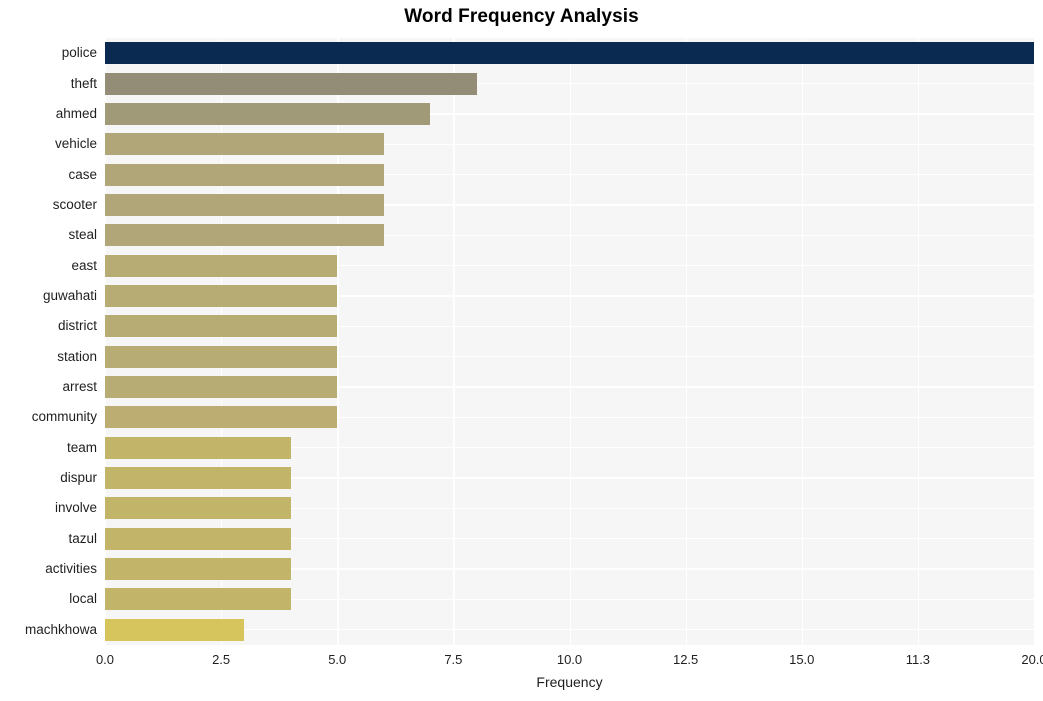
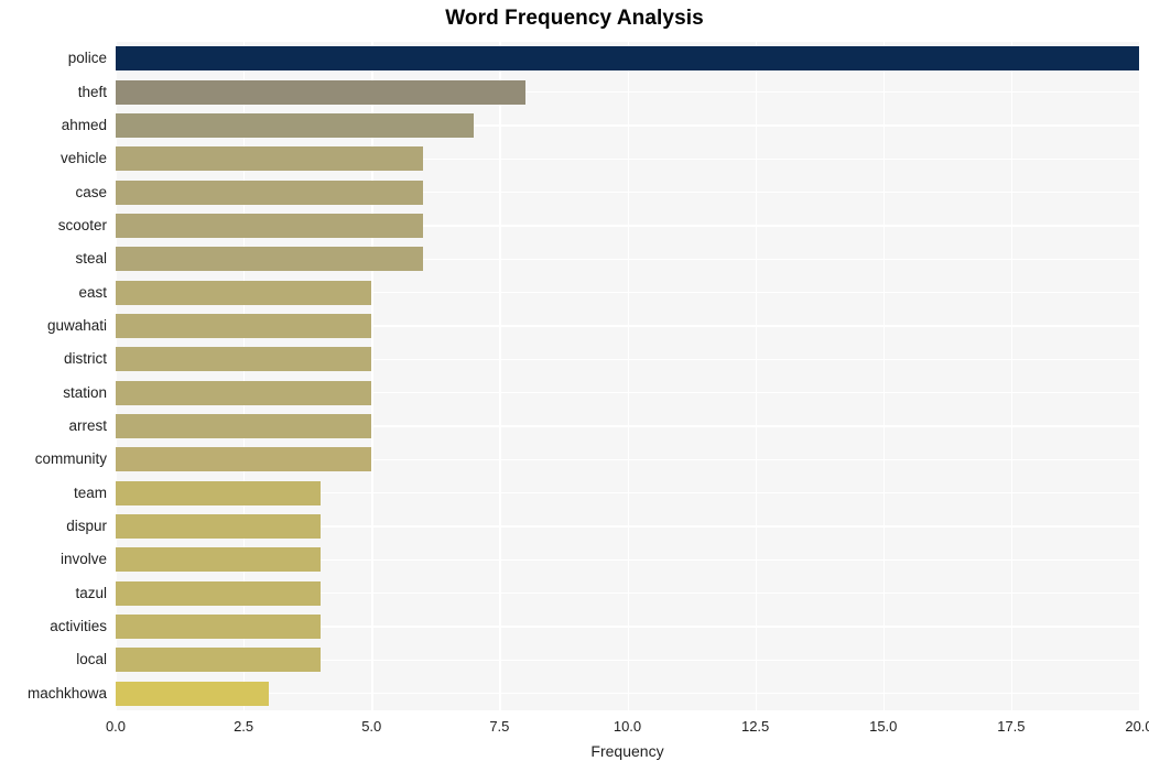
  Word Frequency Analysis
  police
  theft
  ahmed
  vehicle
  case
  scooter
  steal
  east
  guwahati
  district
  station
  arrest
  community
  team
  dispur
  involve
  tazul
  activities
  local
  machkhowa
  0.0
  2.5
  5.0
  7.5
  10.0
  12.5
  15.0
- 11.3
+ 17.5
  20.
  Frequency
